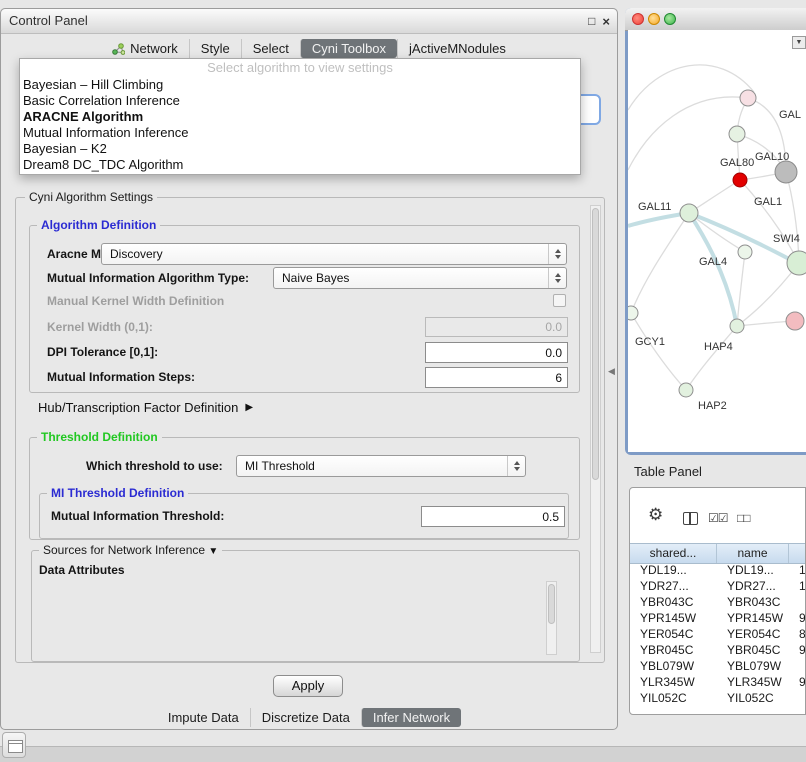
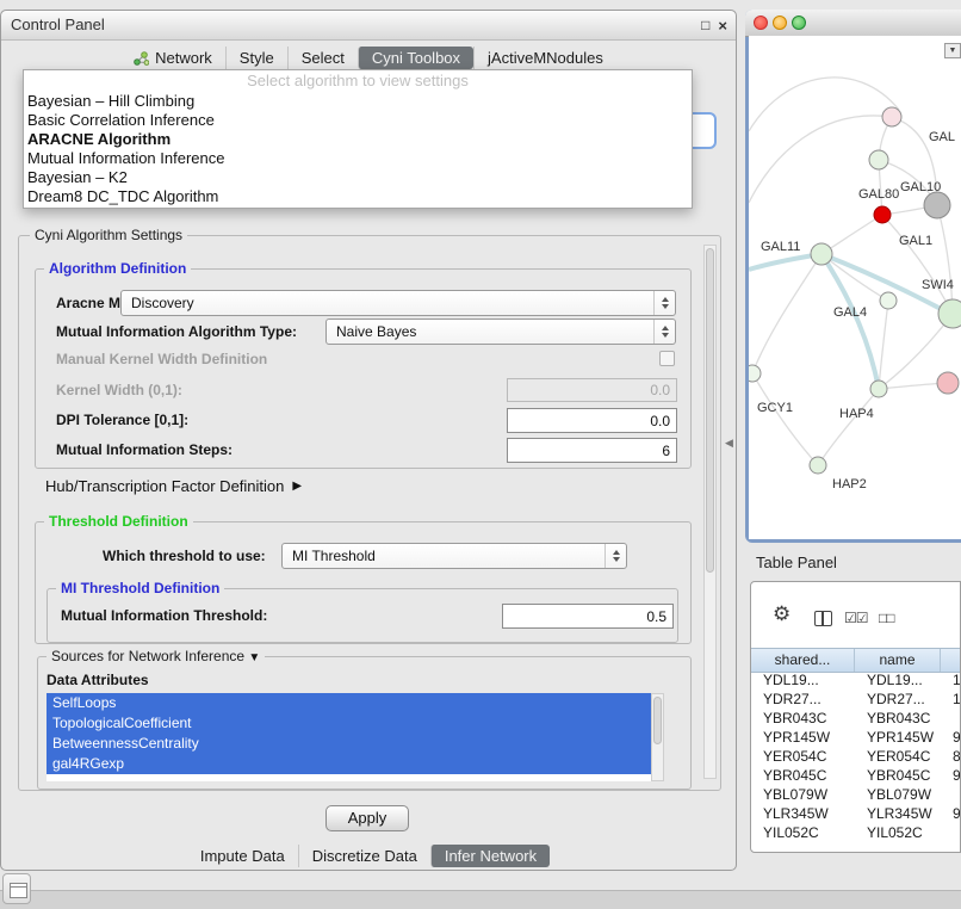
  Control Panel
  □
  ×
  Network
  Style
  Select
  Cyni Toolbox
  jActiveMNodules
  Select algorithm to view settings
  Bayesian – Hill Climbing
  Basic Correlation Inference
  ARACNE Algorithm
  Mutual Information Inference
  Bayesian – K2
  Dream8 DC_TDC Algorithm
  Cyni Algorithm Settings
  Algorithm Definition
  Discovery
  Mutual Information Algorithm Type:
  Naive Bayes
  Manual Kernel Width Definition
  Kernel Width (0,1):
  0.0
  DPI Tolerance [0,1]:
  0.0
  Mutual Information Steps:
  6
  Hub/Transcription Factor Definition
  ▶
  Threshold Definition
  Which threshold to use:
  MI Threshold
  MI Threshold Definition
  Mutual Information Threshold:
  0.5
  Sources for Network Inference ▼
  Data Attributes
+ SelfLoops
+ TopologicalCoefficient
+ BetweennessCentrality
+ gal4RGexp
  Apply
  Impute Data
  Discretize Data
  Infer Network
  GAL
  GAL80
  GAL10
  GAL11
  GAL1
  SWI4
  GAL4
  GCY1
  HAP4
  HAP2
  ◀
  Table Panel
  ⚙
  ☑☑
  □□
  shared...
  name
  YDL19...
  YDL19...
  YDR27...
  YDR27...
  YBR043C
  YBR043C
  YPR145W
  YPR145W
  YER054C
  YER054C
  YBR045C
  YBR045C
  YBL079W
  YBL079W
  YLR345W
  YLR345W
  YIL052C
  YIL052C
